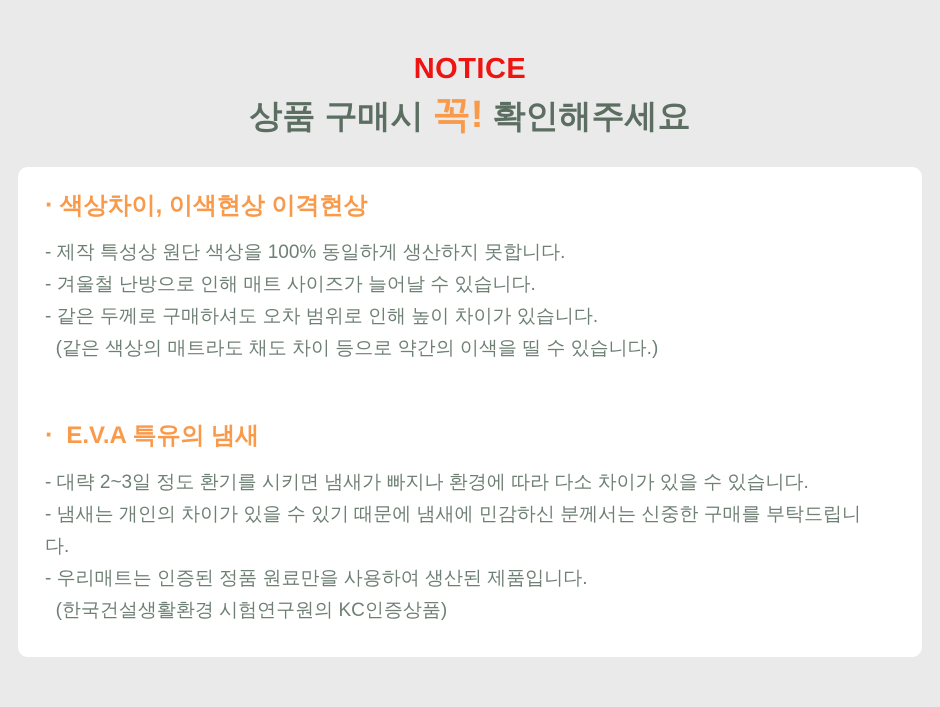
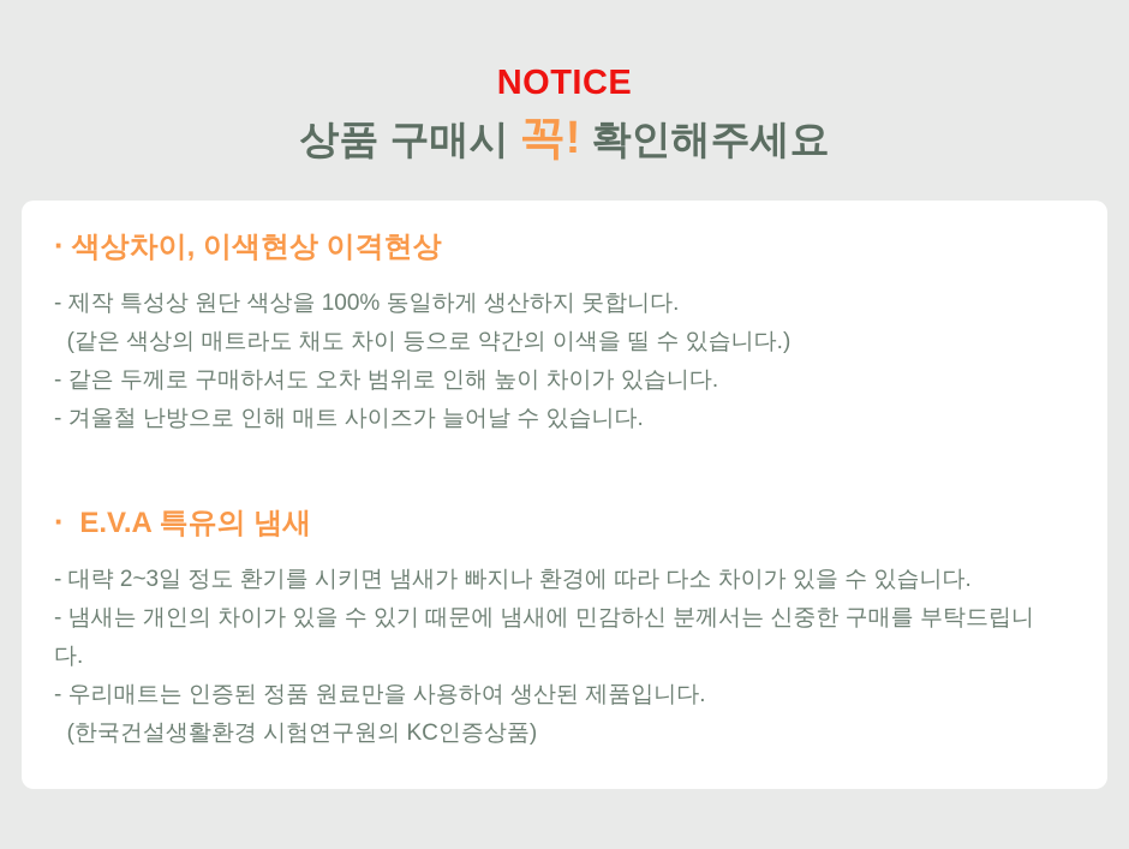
  NOTICE
  상품 구매시 꼭! 확인해주세요
  · 색상차이, 이색현상 이격현상
  - 제작 특성상 원단 색상을 100% 동일하게 생산하지 못합니다.
- - 겨울철 난방으로 인해 매트 사이즈가 늘어날 수 있습니다.
+ (같은 색상의 매트라도 채도 차이 등으로 약간의 이색을 띨 수 있습니다.)
  - 같은 두께로 구매하셔도 오차 범위로 인해 높이 차이가 있습니다.
- (같은 색상의 매트라도 채도 차이 등으로 약간의 이색을 띨 수 있습니다.)
+ - 겨울철 난방으로 인해 매트 사이즈가 늘어날 수 있습니다.
  · E.V.A 특유의 냄새
  - 대략 2~3일 정도 환기를 시키면 냄새가 빠지나 환경에 따라 다소 차이가 있을 수 있습니다.
  - 냄새는 개인의 차이가 있을 수 있기 때문에 냄새에 민감하신 분께서는 신중한 구매를 부탁드립니다.
  - 우리매트는 인증된 정품 원료만을 사용하여 생산된 제품입니다.
  (한국건설생활환경 시험연구원의 KC인증상품)
